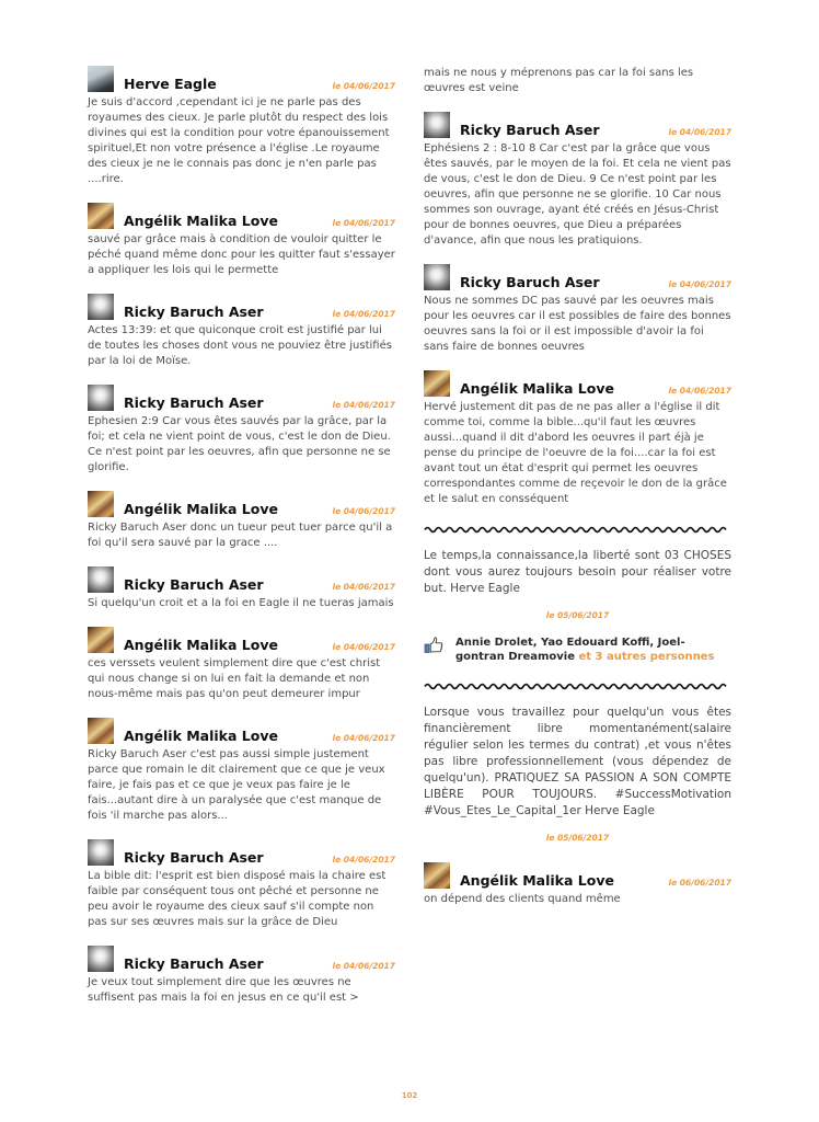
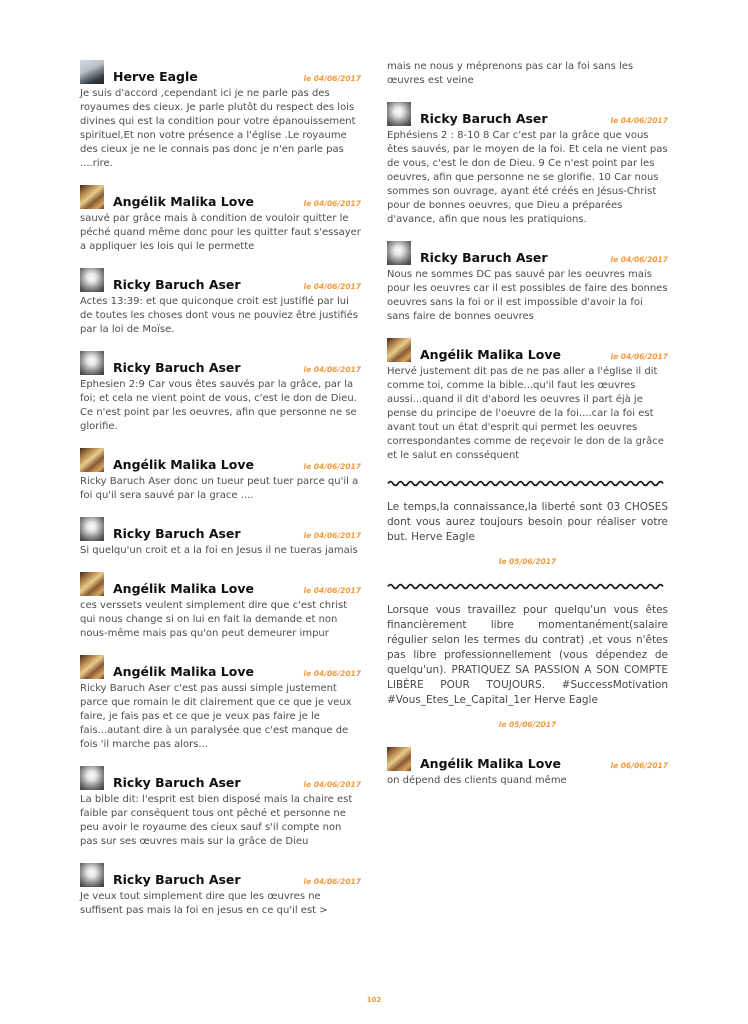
  Herve Eagle
  le 04/06/2017
  Je suis d'accord ,cependant ici je ne parle pas des royaumes des cieux. Je parle plutôt du respect des lois divines qui est la condition pour votre épanouissement spirituel,Et non votre présence a l'église .Le royaume des cieux je ne le connais pas donc je n'en parle pas ....rire.
  Angélik Malika Love
  le 04/06/2017
  sauvé par grâce mais à condition de vouloir quitter le péché quand même donc pour les quitter faut s'essayer a appliquer les lois qui le permette
  Ricky Baruch Aser
  le 04/06/2017
  Actes 13:39: et que quiconque croit est justifié par lui de toutes les choses dont vous ne pouviez être justifiés par la loi de Moïse.
  Ricky Baruch Aser
  le 04/06/2017
  Ephesien 2:9 Car vous êtes sauvés par la grâce, par la foi; et cela ne vient point de vous, c'est le don de Dieu. Ce n'est point par les oeuvres, afin que personne ne se glorifie.
  Angélik Malika Love
  le 04/06/2017
  Ricky Baruch Aser donc un tueur peut tuer parce qu'il a foi qu'il sera sauvé par la grace ....
  Ricky Baruch Aser
  le 04/06/2017
- Si quelqu'un croit et a la foi en Eagle il ne tueras jamais
+ Si quelqu'un croit et a la foi en Jesus il ne tueras jamais
  Angélik Malika Love
  le 04/06/2017
  ces verssets veulent simplement dire que c'est christ qui nous change si on lui en fait la demande et non nous-même mais pas qu'on peut demeurer impur
  Angélik Malika Love
  le 04/06/2017
  Ricky Baruch Aser c'est pas aussi simple justement parce que romain le dit clairement que ce que je veux faire, je fais pas et ce que je veux pas faire je le fais...autant dire à un paralysée que c'est manque de fois 'il marche pas alors...
  Ricky Baruch Aser
  le 04/06/2017
  La bible dit: l'esprit est bien disposé mais la chaire est faible par conséquent tous ont pêché et personne ne peu avoir le royaume des cieux sauf s'il compte non pas sur ses œuvres mais sur la grâce de Dieu
  Ricky Baruch Aser
  le 04/06/2017
  Je veux tout simplement dire que les œuvres ne suffisent pas mais la foi en jesus en ce qu'il est >
  mais ne nous y méprenons pas car la foi sans les œuvres est veine
  Ricky Baruch Aser
  le 04/06/2017
  Ephésiens 2 : 8-10 8 Car c'est par la grâce que vous êtes sauvés, par le moyen de la foi. Et cela ne vient pas de vous, c'est le don de Dieu. 9 Ce n'est point par les oeuvres, afin que personne ne se glorifie. 10 Car nous sommes son ouvrage, ayant été créés en Jésus-Christ pour de bonnes oeuvres, que Dieu a préparées d'avance, afin que nous les pratiquions.
  Ricky Baruch Aser
  le 04/06/2017
  Nous ne sommes DC pas sauvé par les oeuvres mais pour les oeuvres car il est possibles de faire des bonnes oeuvres sans la foi or il est impossible d'avoir la foi sans faire de bonnes oeuvres
  Angélik Malika Love
  le 04/06/2017
  Hervé justement dit pas de ne pas aller a l'église il dit comme toi, comme la bible...qu'il faut les œuvres aussi...quand il dit d'abord les oeuvres il part éjà je pense du principe de l'oeuvre de la foi....car la foi est avant tout un état d'esprit qui permet les oeuvres correspondantes comme de reçevoir le don de la grâce et le salut en consséquent
  Le temps,la connaissance,la liberté sont 03 CHOSES dont vous aurez toujours besoin pour réaliser votre but. Herve Eagle
  le 05/06/2017
- Annie Drolet, Yao Edouard Koffi, Joel-gontran Dreamovie et 3 autres personnes
  Lorsque vous travaillez pour quelqu'un vous êtes financièrement libre momentanément(salaire régulier selon les termes du contrat) ,et vous n'êtes pas libre professionnellement (vous dépendez de quelqu'un). PRATIQUEZ SA PASSION A SON COMPTE LIBÈRE POUR TOUJOURS. #SuccessMotivation #Vous_Etes_Le_Capital_1er Herve Eagle
  le 05/06/2017
  Angélik Malika Love
  le 06/06/2017
  on dépend des clients quand même
  102
